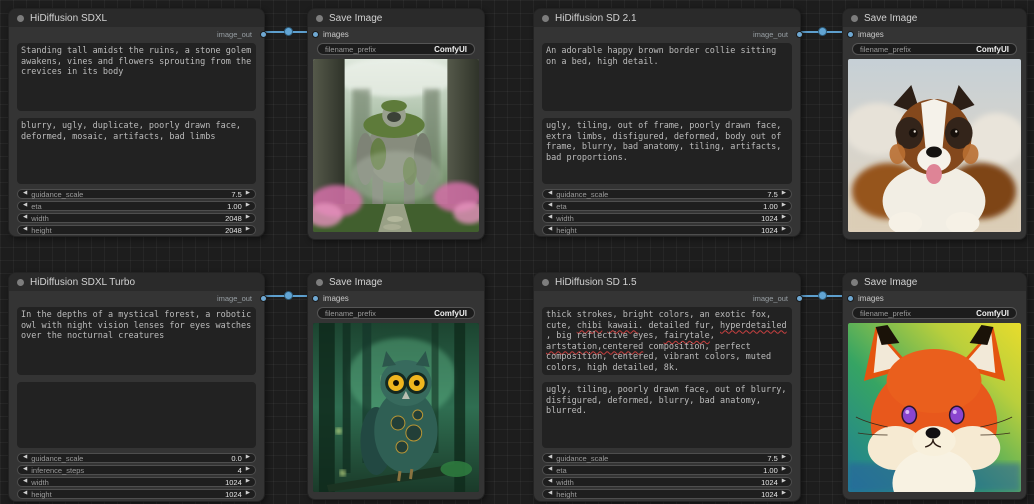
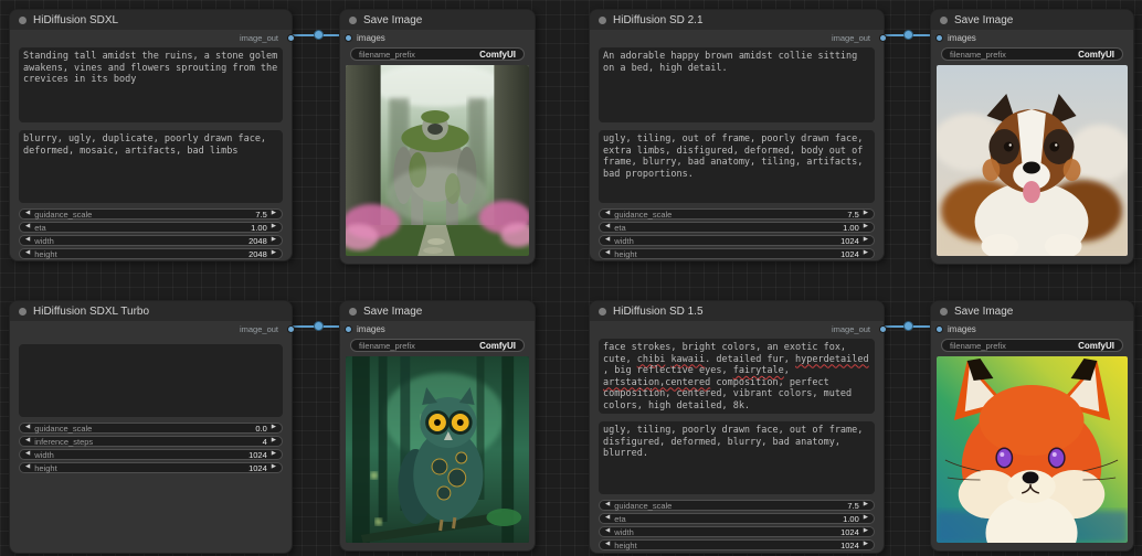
  HiDiffusion SDXL
  image_out
  Standing tall amidst the ruins, a stone golem awakens, vines and flowers sprouting from the crevices in its body
  blurry, ugly, duplicate, poorly drawn face, deformed, mosaic, artifacts, bad limbs
  guidance_scale
  7.5
  eta
  1.00
  width
  2048
  height
  2048
  Save Image
  images
  filename_prefix
  ComfyUI
  HiDiffusion SD 2.1
  image_out
- An adorable happy brown border collie sitting on a bed, high detail.
+ An adorable happy brown amidst collie sitting on a bed, high detail.
  ugly, tiling, out of frame, poorly drawn face, extra limbs, disfigured, deformed, body out of frame, blurry, bad anatomy, tiling, artifacts, bad proportions.
  guidance_scale
  7.5
  eta
  1.00
  width
  1024
  height
  1024
  Save Image
  images
  filename_prefix
  ComfyUI
  HiDiffusion SDXL Turbo
  image_out
- In the depths of a mystical forest, a robotic owl with night vision lenses for eyes watches over the nocturnal creatures
  guidance_scale
  0.0
  inference_steps
  4
  width
  1024
  height
  1024
  Save Image
  images
  filename_prefix
  ComfyUI
  HiDiffusion SD 1.5
  image_out
- thick strokes, bright colors, an exotic fox, cute, chibi kawaii. detailed fur, hyperdetailed , big reflective eyes, fairytale, artstation,centered composition, perfect composition, centered, vibrant colors, muted colors, high detailed, 8k.
+ face strokes, bright colors, an exotic fox, cute, chibi kawaii. detailed fur, hyperdetailed , big reflective eyes, fairytale, artstation,centered composition, perfect composition, centered, vibrant colors, muted colors, high detailed, 8k.
- ugly, tiling, poorly drawn face, out of blurry, disfigured, deformed, blurry, bad anatomy, blurred.
+ ugly, tiling, poorly drawn face, out of frame, disfigured, deformed, blurry, bad anatomy, blurred.
  guidance_scale
  7.5
  eta
  1.00
  width
  1024
  height
  1024
  Save Image
  images
  filename_prefix
  ComfyUI
